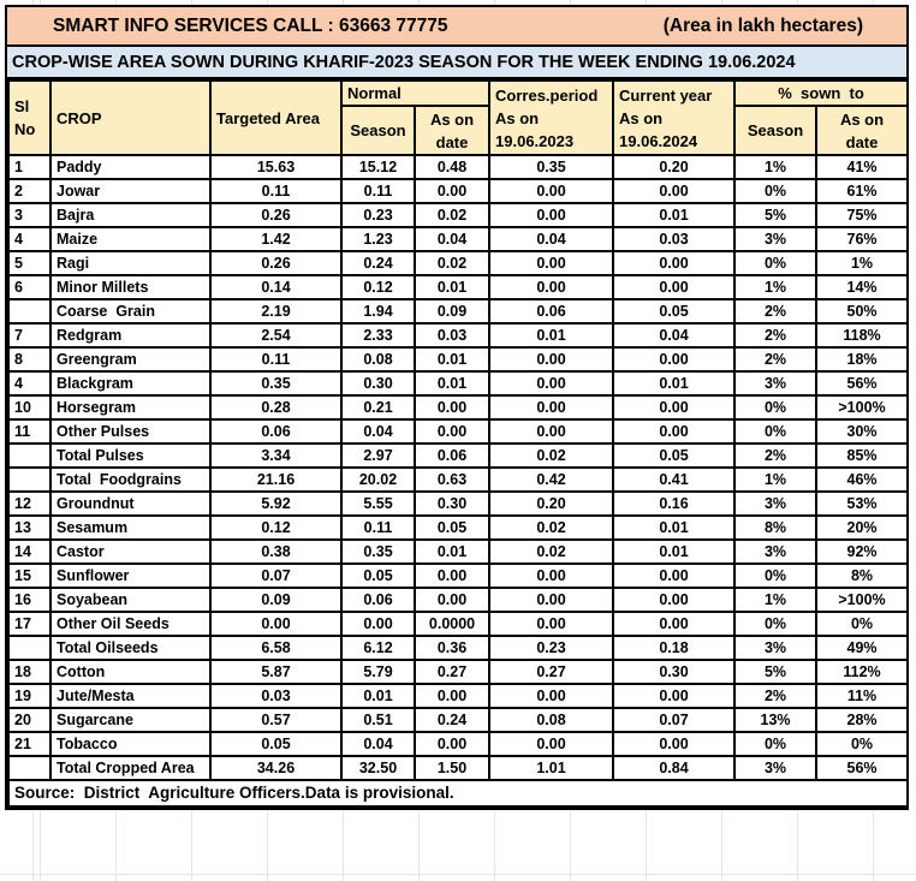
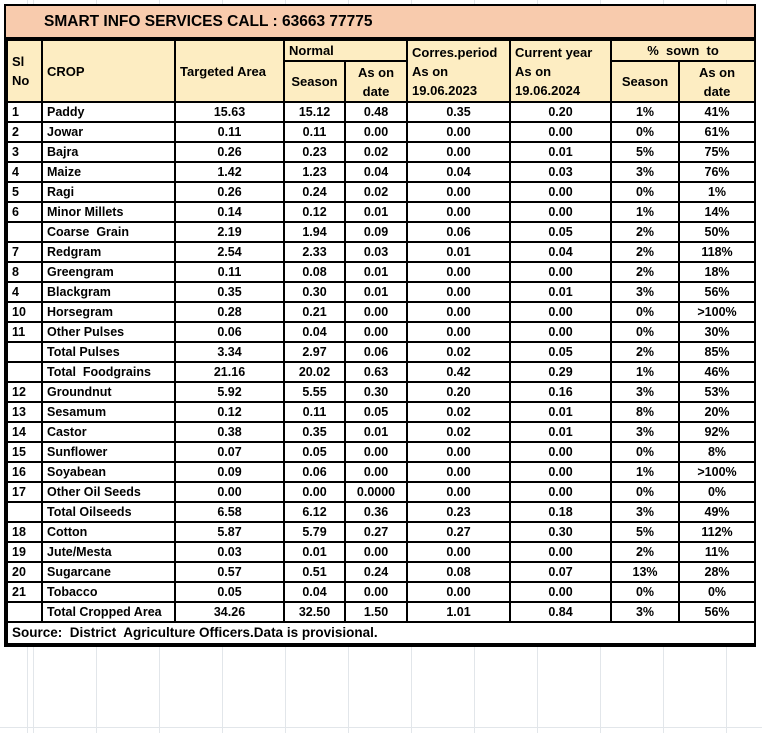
  SMART INFO SERVICES CALL : 63663 77775
- (Area in lakh hectares)
- CROP-WISE AREA SOWN DURING KHARIF-2023 SEASON FOR THE WEEK ENDING 19.06.2024
  Sl No	CROP	Targeted Area	Normal	Corres.period As on 19.06.2023	Current year As on 19.06.2024	% sown to
  Season	As on date	Season	As on date
  1	Paddy	15.63	15.12	0.48	0.35	0.20	1%	41%
  2	Jowar	0.11	0.11	0.00	0.00	0.00	0%	61%
  3	Bajra	0.26	0.23	0.02	0.00	0.01	5%	75%
  4	Maize	1.42	1.23	0.04	0.04	0.03	3%	76%
  5	Ragi	0.26	0.24	0.02	0.00	0.00	0%	1%
  6	Minor Millets	0.14	0.12	0.01	0.00	0.00	1%	14%
  	Coarse Grain	2.19	1.94	0.09	0.06	0.05	2%	50%
  7	Redgram	2.54	2.33	0.03	0.01	0.04	2%	118%
  8	Greengram	0.11	0.08	0.01	0.00	0.00	2%	18%
  4	Blackgram	0.35	0.30	0.01	0.00	0.01	3%	56%
  10	Horsegram	0.28	0.21	0.00	0.00	0.00	0%	>100%
  11	Other Pulses	0.06	0.04	0.00	0.00	0.00	0%	30%
  	Total Pulses	3.34	2.97	0.06	0.02	0.05	2%	85%
- 	Total Foodgrains	21.16	20.02	0.63	0.42	0.41	1%	46%
+ 	Total Foodgrains	21.16	20.02	0.63	0.42	0.29	1%	46%
  12	Groundnut	5.92	5.55	0.30	0.20	0.16	3%	53%
  13	Sesamum	0.12	0.11	0.05	0.02	0.01	8%	20%
  14	Castor	0.38	0.35	0.01	0.02	0.01	3%	92%
  15	Sunflower	0.07	0.05	0.00	0.00	0.00	0%	8%
  16	Soyabean	0.09	0.06	0.00	0.00	0.00	1%	>100%
  17	Other Oil Seeds	0.00	0.00	0.0000	0.00	0.00	0%	0%
  	Total Oilseeds	6.58	6.12	0.36	0.23	0.18	3%	49%
  18	Cotton	5.87	5.79	0.27	0.27	0.30	5%	112%
  19	Jute/Mesta	0.03	0.01	0.00	0.00	0.00	2%	11%
  20	Sugarcane	0.57	0.51	0.24	0.08	0.07	13%	28%
  21	Tobacco	0.05	0.04	0.00	0.00	0.00	0%	0%
  	Total Cropped Area	34.26	32.50	1.50	1.01	0.84	3%	56%
  Source: District Agriculture Officers.Data is provisional.
